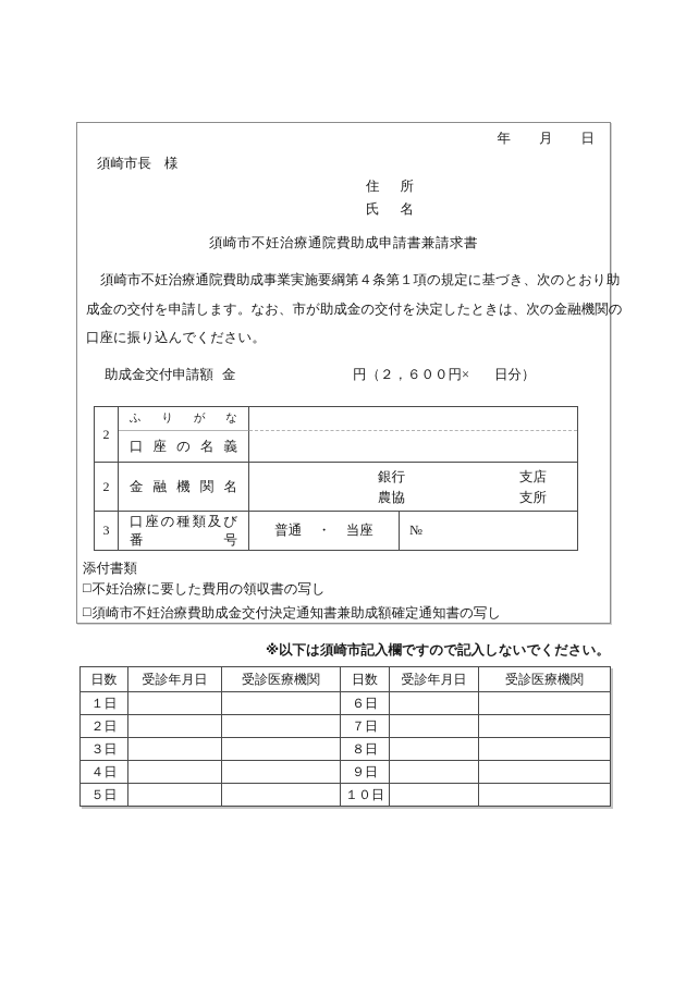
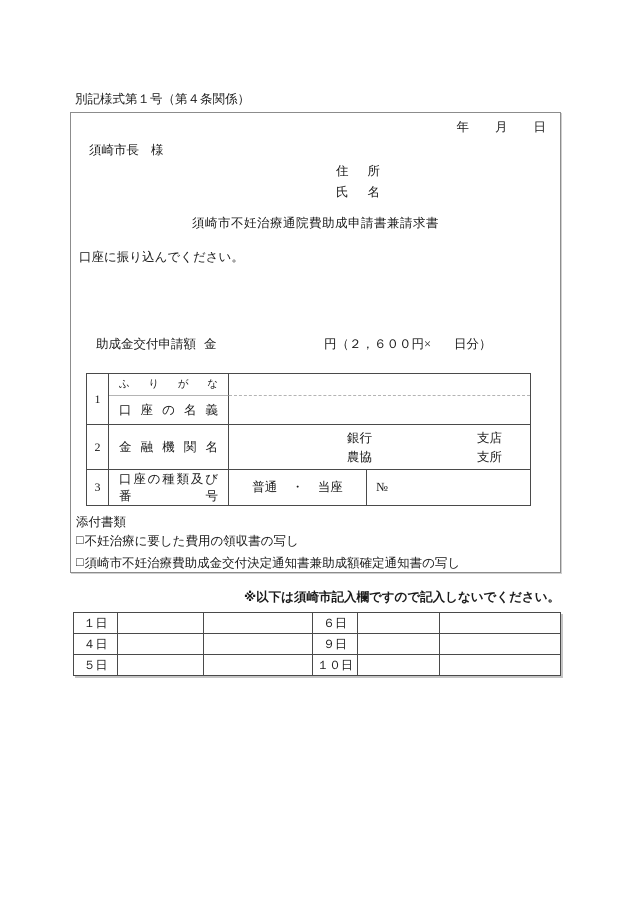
+ 別記様式第１号（第４条関係）
  年
  月
  日
  須崎市長
  様
  住所
  氏名
  須崎市不妊治療通院費助成申請書兼請求書
- 須崎市不妊治療通院費助成事業実施要綱第４条第１項の規定に基づき、次のとおり助
- 成金の交付を申請します。なお、市が助成金の交付を決定したときは、次の金融機関の
  口座に振り込んでください。
  助成金交付申請額
  金
  円（２，６００円×
  日分）
- 2	ふりがな
+ 1	ふりがな
  口座の名義
  2	金融機関名	銀行 支店 農協 支所
  3	口座の種類及び番号	普通 ・ 当座	№
  添付書類
  □
  不妊治療に要した費用の領収書の写し
  □
  須崎市不妊治療費助成金交付決定通知書兼助成額確定通知書の写し
  ※以下は須崎市記入欄ですので記入しないでください。
- 日数	受診年月日	受診医療機関	日数	受診年月日	受診医療機関
  １日			６日
- ２日			７日
- ３日			８日
  ４日			９日
  ５日			１０日
